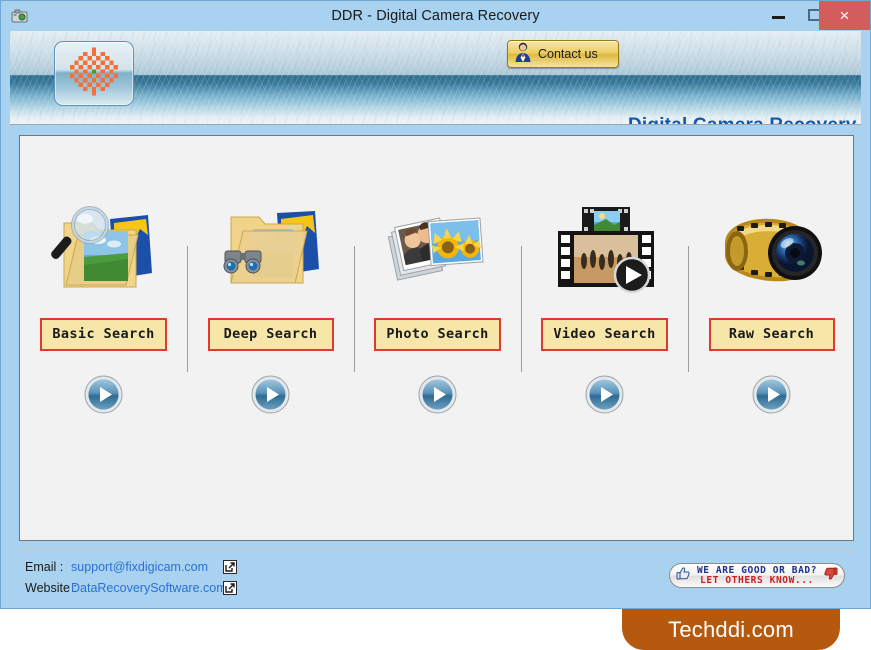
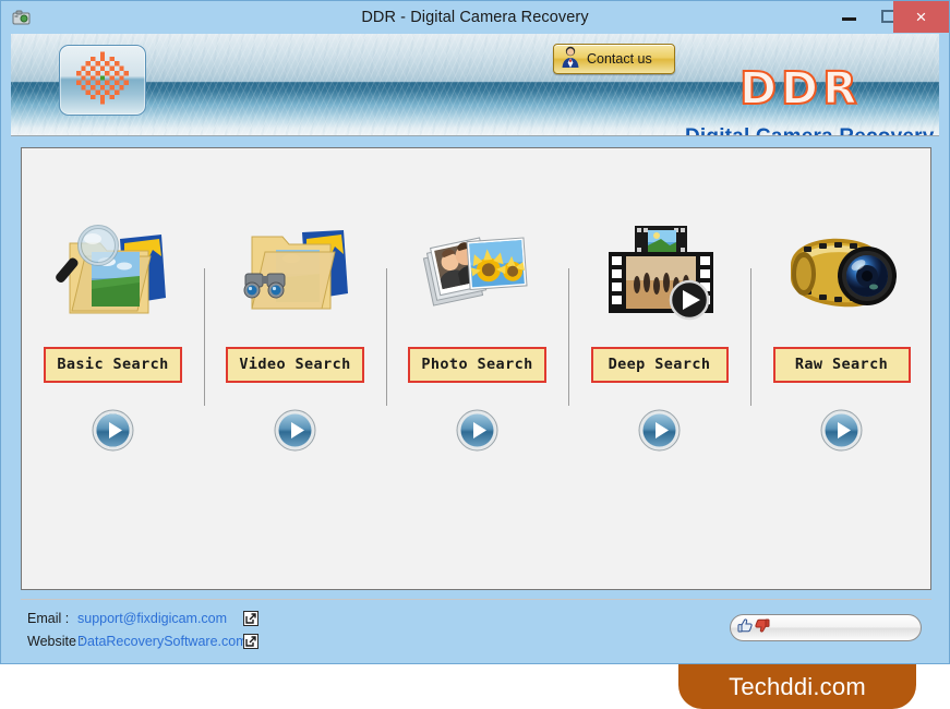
  DDR - Digital Camera Recovery
  ×
  Contact us
+ DDR
  Basic Search
- Deep Search
+ Video Search
  Photo Search
- Video Search
+ Deep Search
  Raw Search
  Email :
  support@fixdigicam.com
  Website :
  DataRecoverySoftware.com
- WE ARE GOOD OR BAD?
- LET OTHERS KNOW...
  Techddi.com
